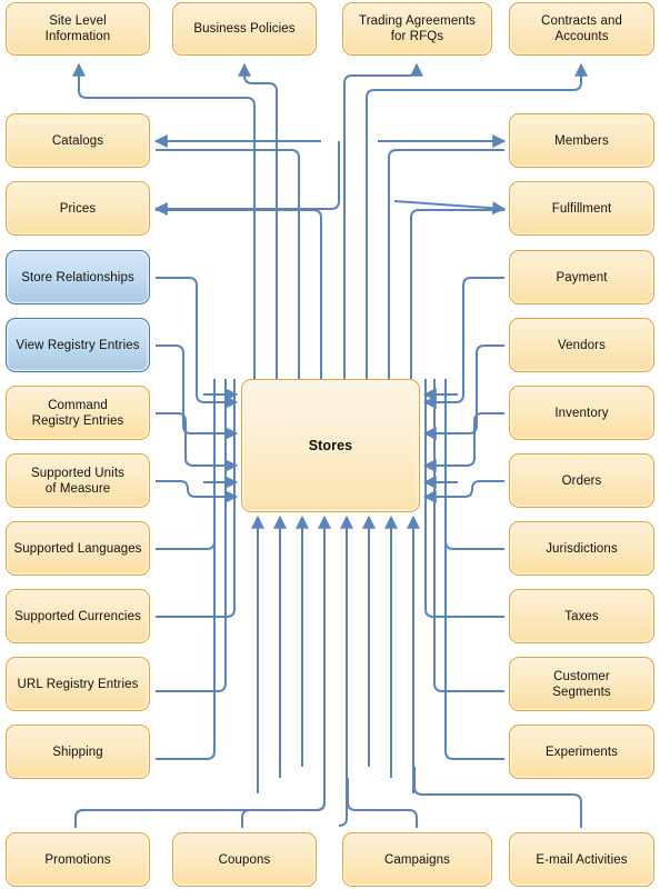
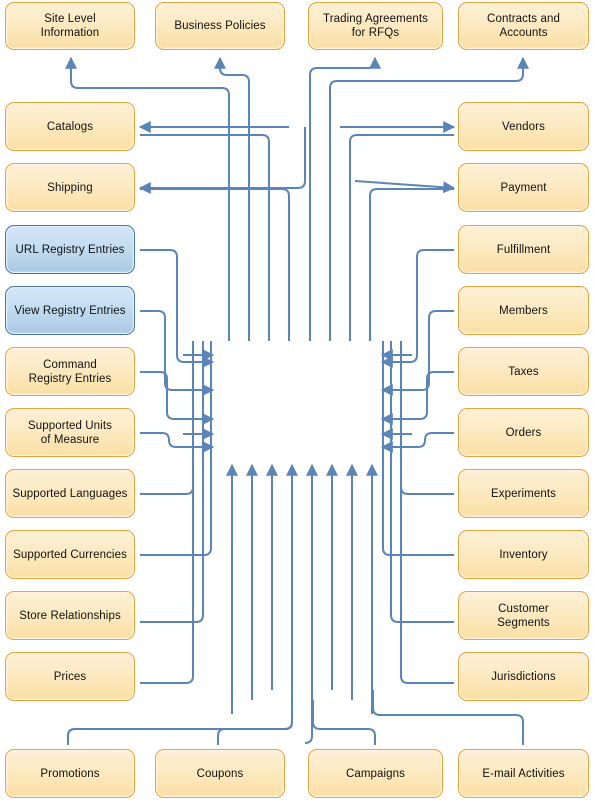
- Stores
  Site Level
  Information
  Business Policies
  Trading Agreements
  for RFQs
  Contracts and
  Accounts
  Catalogs
- Prices
+ Shipping
- Store Relationships
+ URL Registry Entries
  View Registry Entries
  Command
  Registry Entries
  Supported Units
  of Measure
  Supported Languages
  Supported Currencies
- URL Registry Entries
+ Store Relationships
- Shipping
+ Prices
- Payment
+ Fulfillment
- Members
+ Vendors
- Fulfillment
+ Payment
- Vendors
+ Members
- Inventory
+ Taxes
  Orders
- Jurisdictions
+ Experiments
- Taxes
+ Inventory
  Customer
  Segments
- Experiments
+ Jurisdictions
  Promotions
  Coupons
  Campaigns
  E-mail Activities
